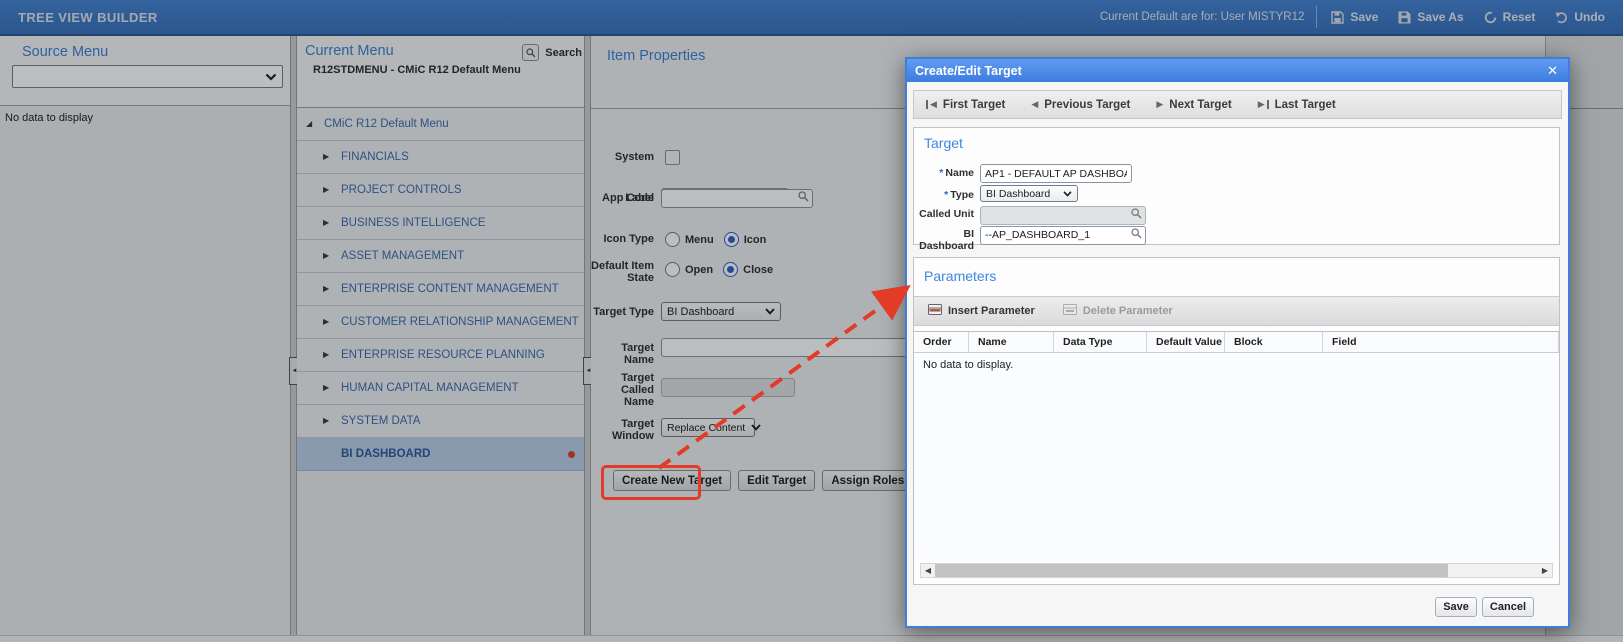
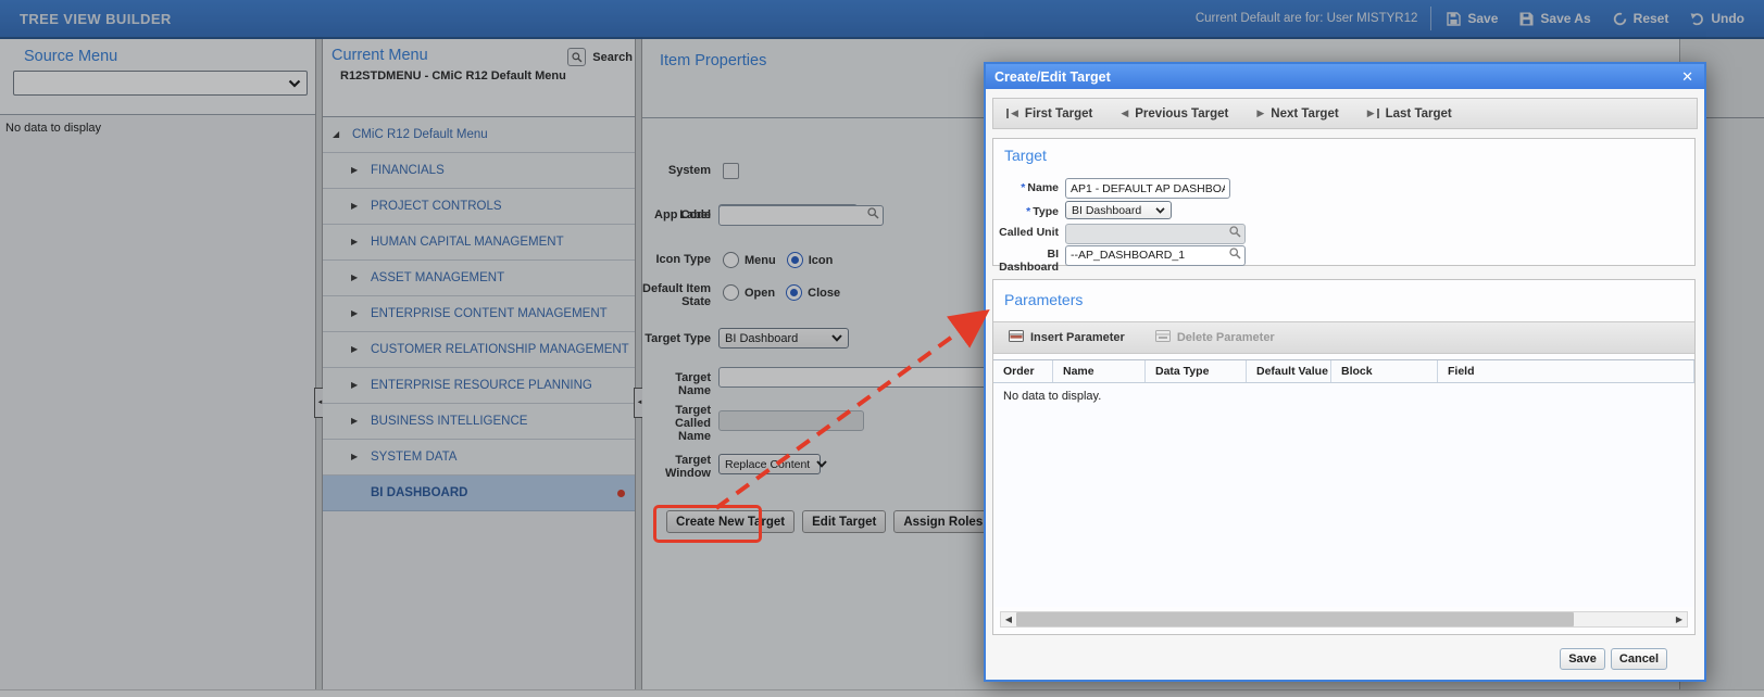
  TREE VIEW BUILDER
  Current Default are for: User MISTYR12
  Save
  Save As
  Reset
  Undo
  Source Menu
  No data to display
  Current Menu
  R12STDMENU - CMiC R12 Default Menu
  Search
  ◢
  CMiC R12 Default Menu
  ▶
  FINANCIALS
  ▶
  PROJECT CONTROLS
  ▶
- BUSINESS INTELLIGENCE
+ HUMAN CAPITAL MANAGEMENT
  ▶
  ASSET MANAGEMENT
  ▶
  ENTERPRISE CONTENT MANAGEMENT
  ▶
  CUSTOMER RELATIONSHIP MANAGEMENT
  ▶
  ENTERPRISE RESOURCE PLANNING
  ▶
- HUMAN CAPITAL MANAGEMENT
+ BUSINESS INTELLIGENCE
  ▶
  SYSTEM DATA
  BI DASHBOARD
  Item Properties
  System
  Label
  App Code
  Icon Type
  Menu
  Icon
  Default Item State
  Open
  Close
  Target Type
  BI Dashboard
  Target Name
  Target Called Name
  Target Window
  Replace Content
  Create New Target
  Edit Target
  Assign Roles
  Create/Edit Target
  ✕
  ◀
  First Target
  ◀
  Previous Target
  ▶
  Next Target
  ▶
  Last Target
  Target
  * Name
  AP1 - DEFAULT AP DASHBO
  * Type
  BI Dashboard
  Called Unit
  BI Dashboard
  --AP_DASHBOARD_1
  Parameters
  Insert Parameter
  Delete Parameter
  Order
  Name
  Data Type
  Default Value
  Block
  Field
  No data to display.
  ◀
  ▶
  Save
  Cancel
